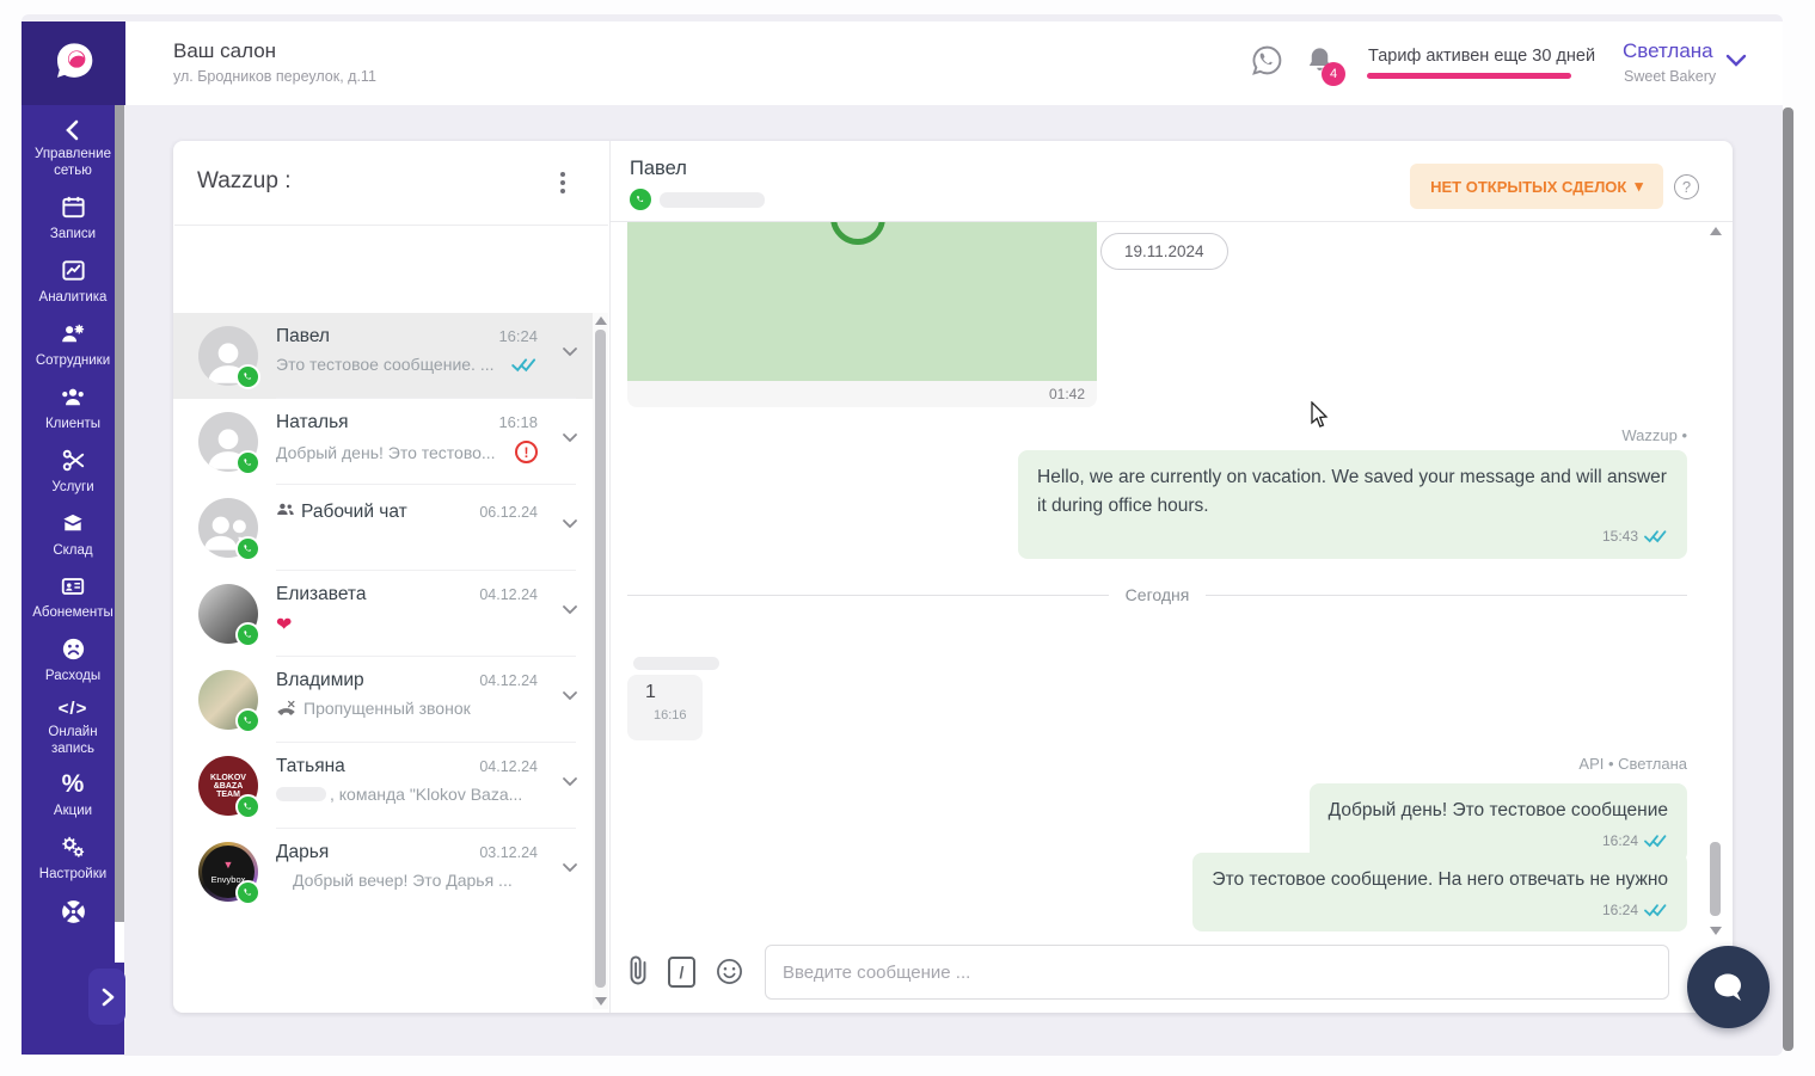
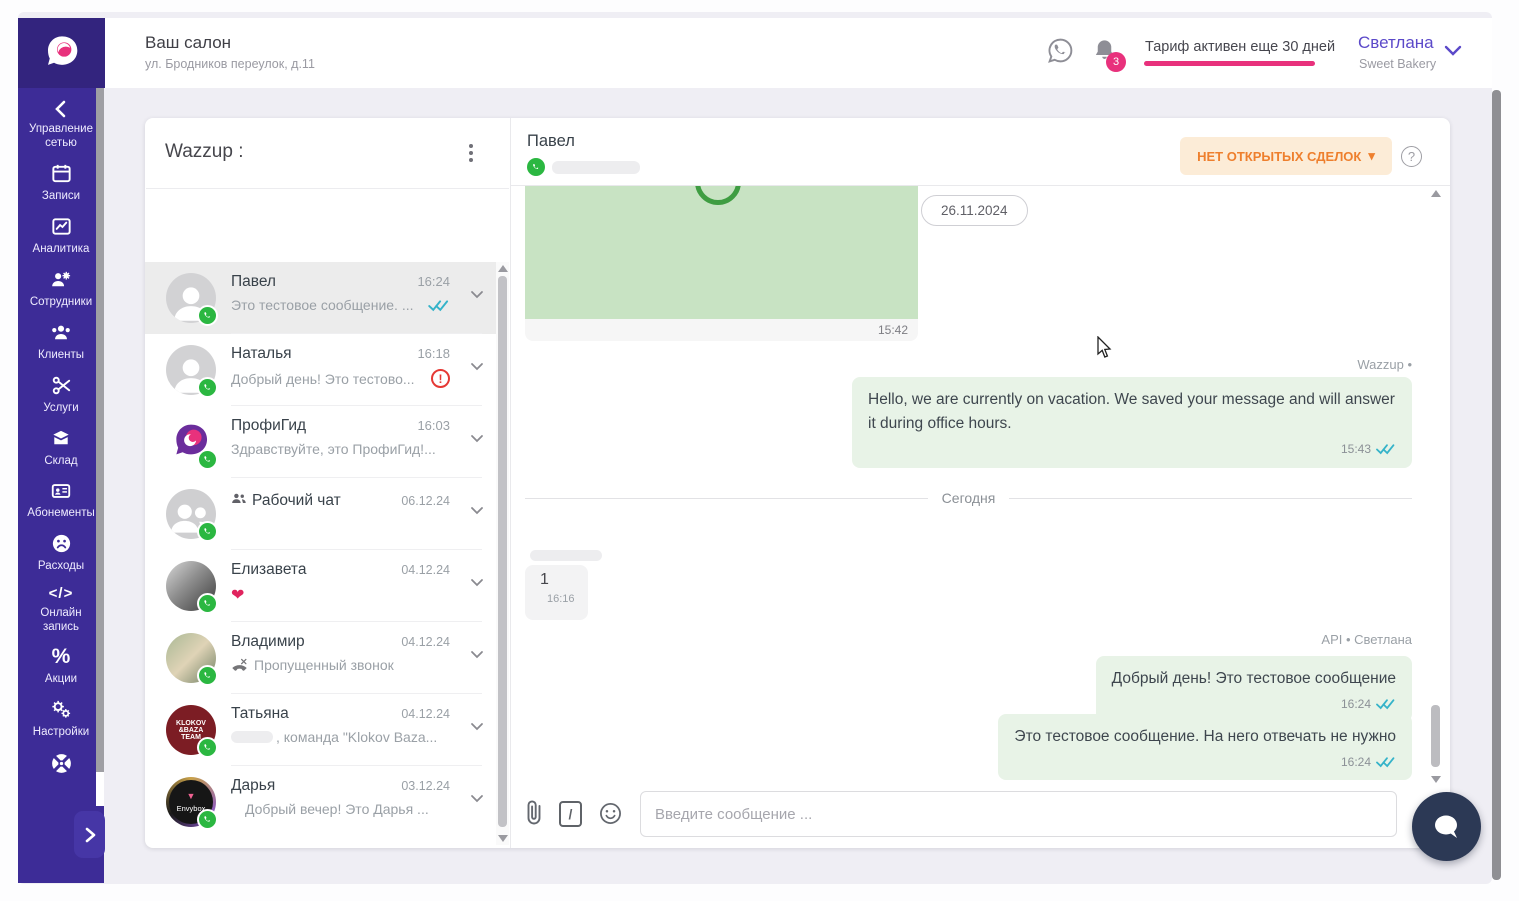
  Ваш салон
  ул. Бродников переулок, д.11
- 4
+ 3
  Тариф активен еще 30 дней
  Светлана
  Sweet Bakery
  Управление сетью
  Записи
  Аналитика
  Сотрудники
  Клиенты
  Услуги
  Склад
  Абонементы
  Расходы
  </>
  Онлайн запись
  %
  Акции
  Настройки
  Wazzup :
  Павел
  16:24
  Это тестовое сообщение. ...
  Наталья
  16:18
  Добрый день! Это тестово...
  !
+ ПрофиГид
+ 16:03
+ Здравствуйте, это ПрофиГид!...
  Рабочий чат
  06.12.24
  Елизавета
  04.12.24
  ❤
  Владимир
  04.12.24
  Пропущенный звонок
  Татьяна
  04.12.24
  , команда "Klokov Baza...
  ▼
  Envybox
  Дарья
  03.12.24
  Добрый вечер! Это Дарья ...
  Павел
  НЕТ ОТКРЫТЫХ СДЕЛОК
  ▾
  ?
- 01:42
+ 15:42
- 19.11.2024
+ 26.11.2024
  Wazzup •
  Hello, we are currently on vacation. We saved your message and will answer it during office hours.
  15:43
  Сегодня
  1
  16:16
  API • Светлана
  Добрый день! Это тестовое сообщение
  16:24
  Это тестовое сообщение. На него отвечать не нужно
  16:24
  /
  Введите сообщение ...
